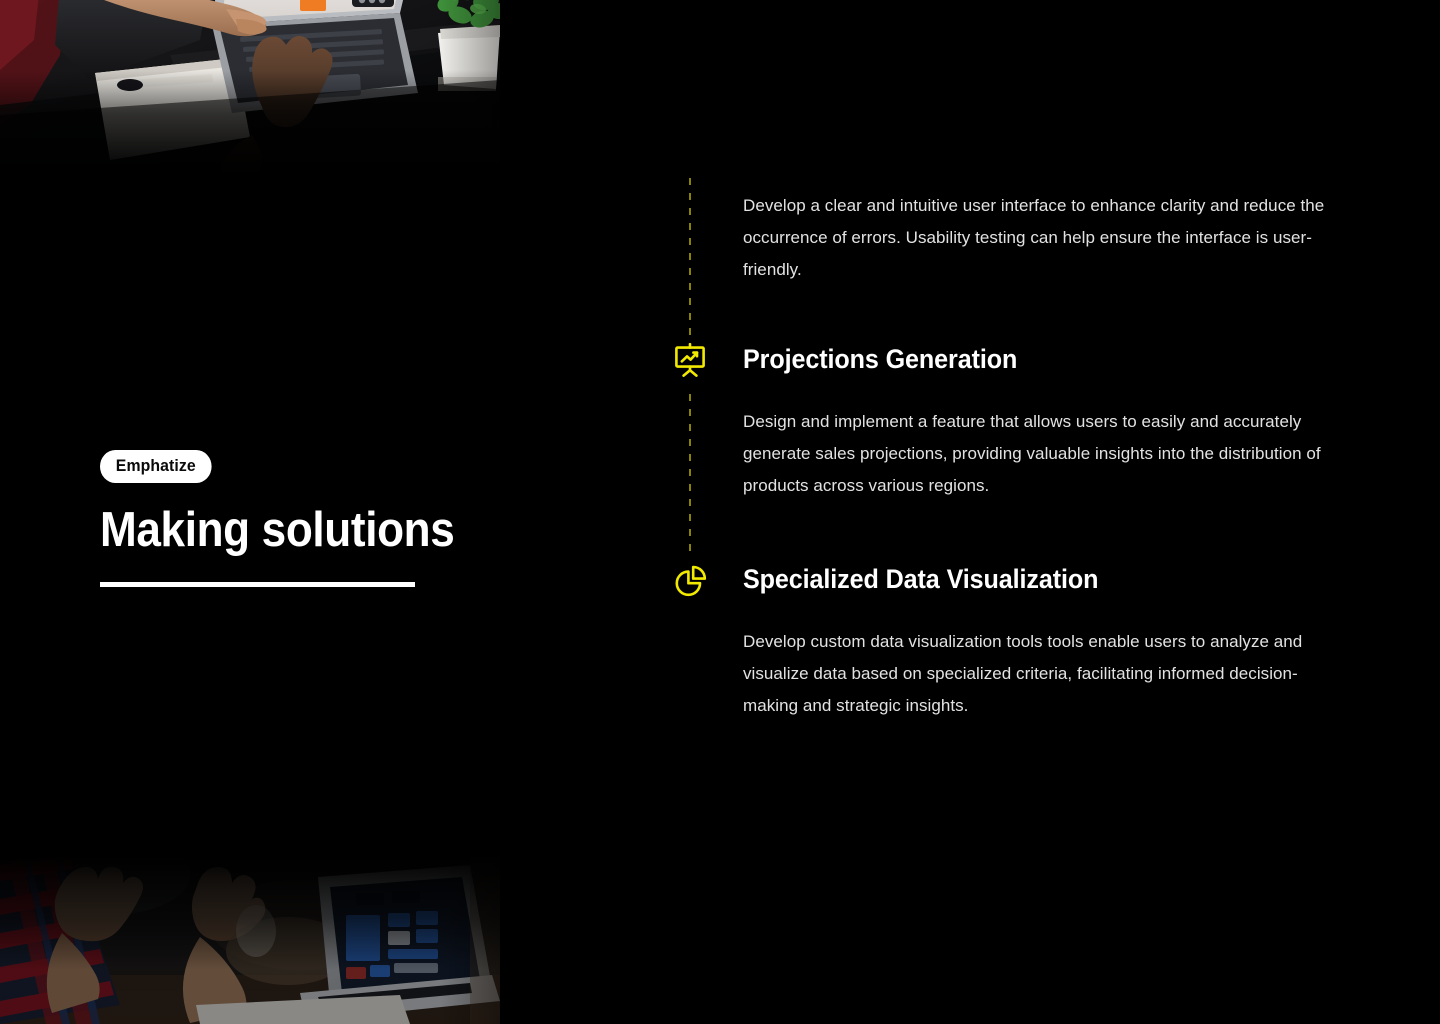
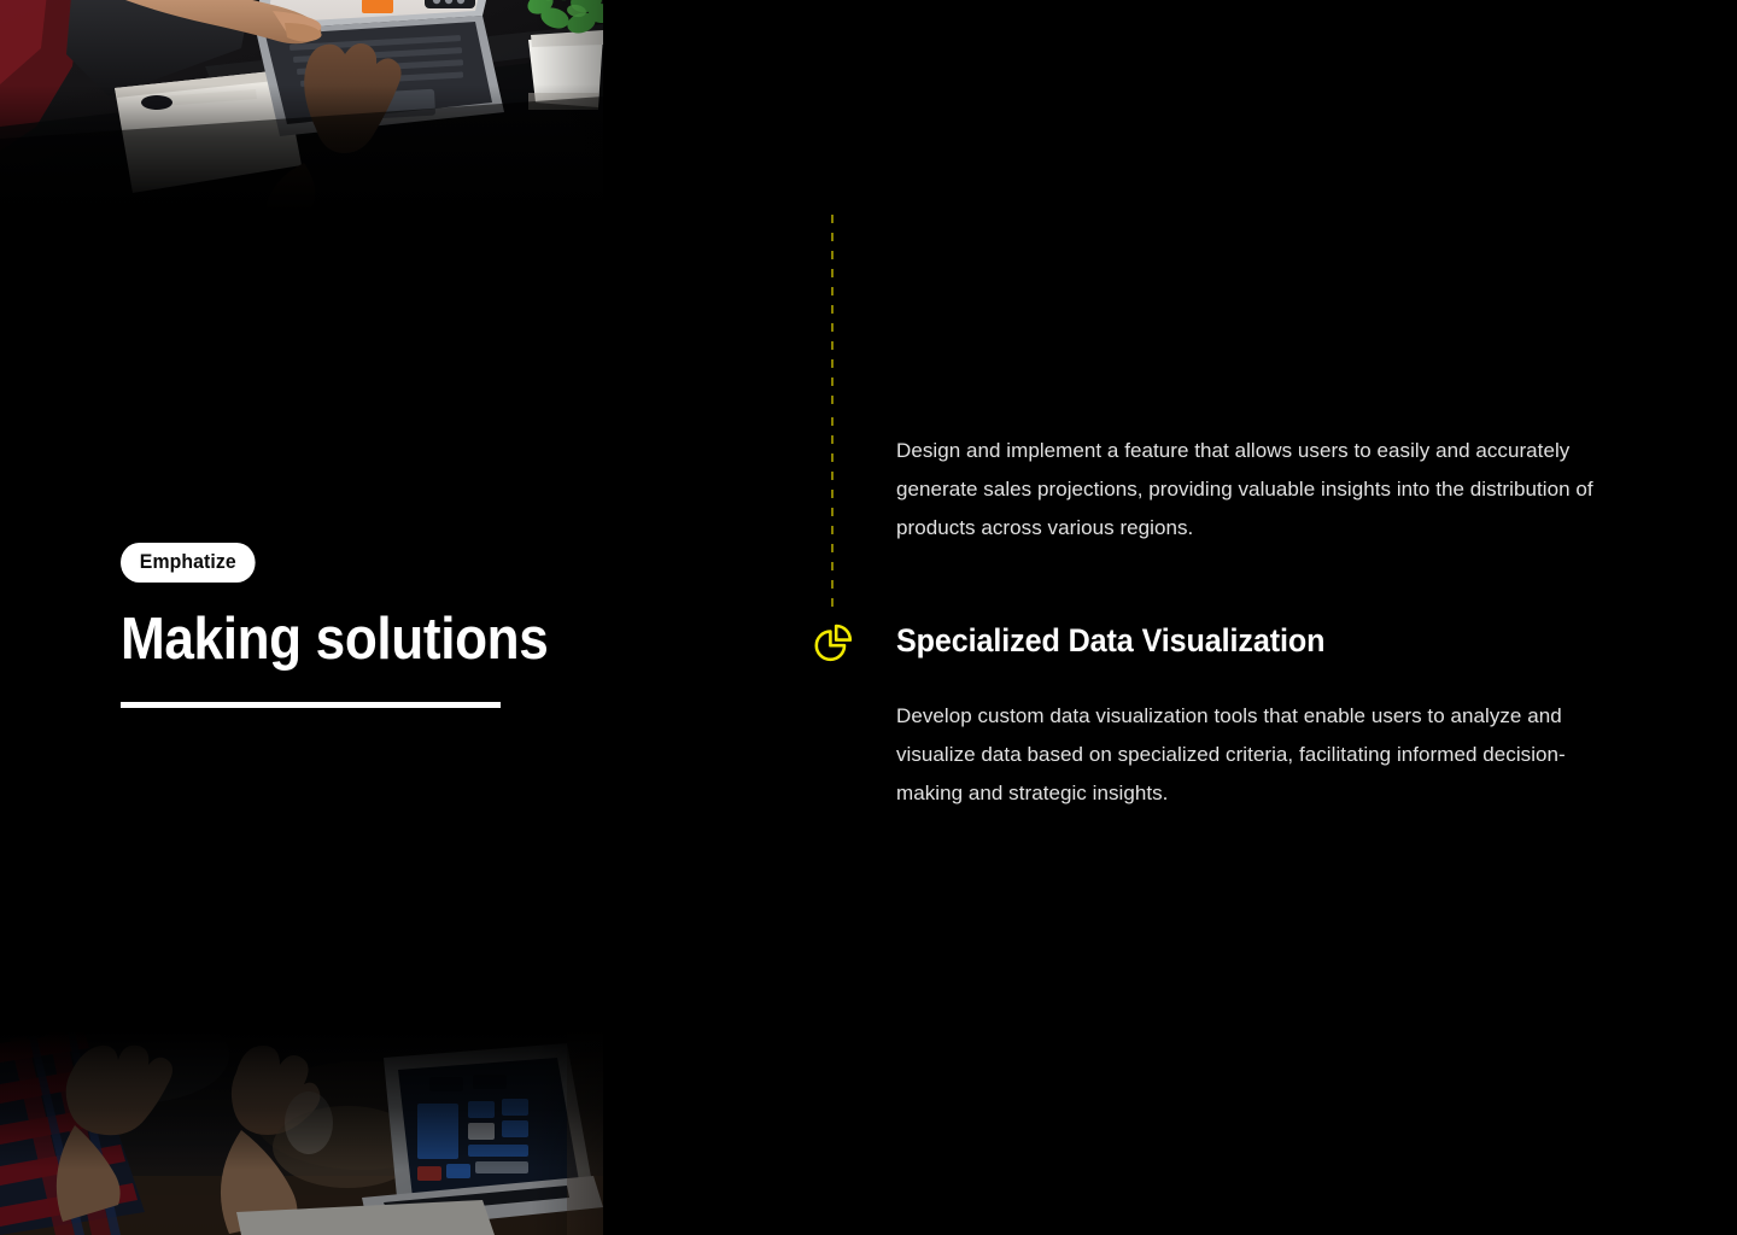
  Emphatize
  Making solutions
- Develop a clear and intuitive user interface to enhance clarity and reduce the occurrence of errors. Usability testing can help ensure the interface is user-friendly.
- Projections Generation
  Design and implement a feature that allows users to easily and accurately generate sales projections, providing valuable insights into the distribution of products across various regions.
  Specialized Data Visualization
- Develop custom data visualization tools tools enable users to analyze and visualize data based on specialized criteria, facilitating informed decision-making and strategic insights.
+ Develop custom data visualization tools that enable users to analyze and visualize data based on specialized criteria, facilitating informed decision-making and strategic insights.
